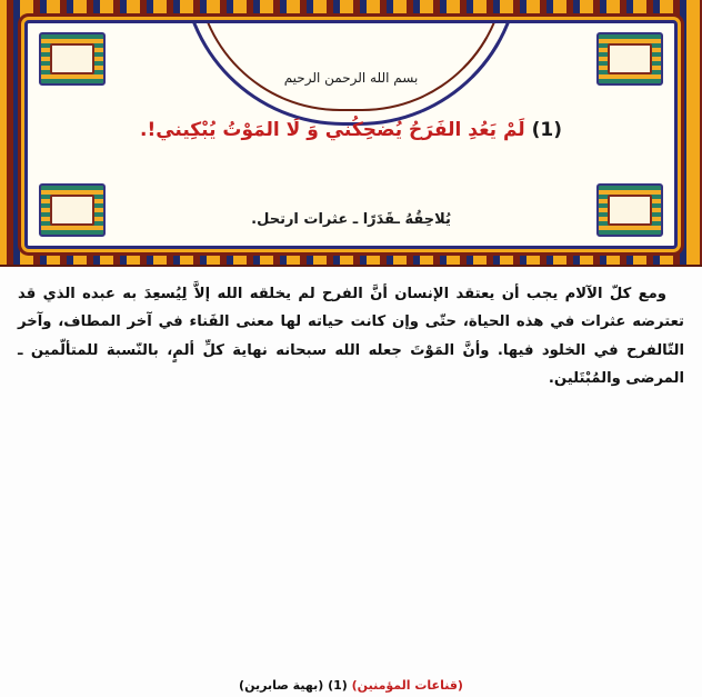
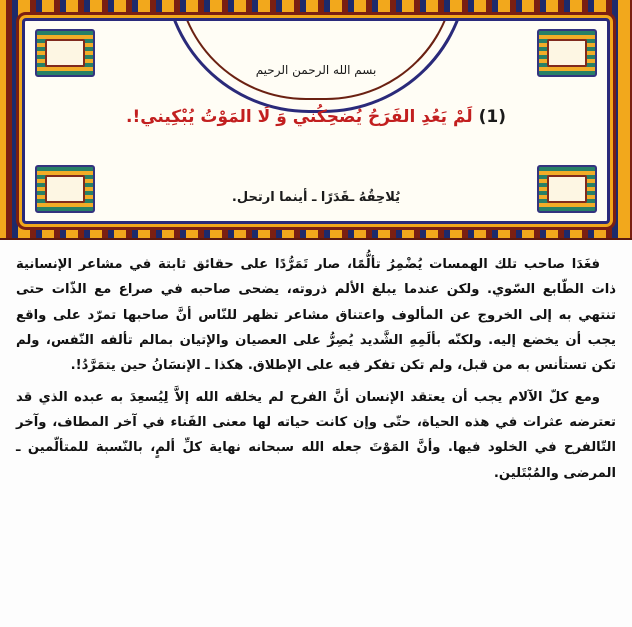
  بسم الله الرحمن الرحيم
  (1) لَمْ يَعُدِ الفَرَحُ يُضحِكُني وَ لَا المَوْتُ يُبْكِيني!.
- يُلاحِقُهُ ـقَدَرًا ـ عثرات ارتحل.
+ يُلاحِقُهُ ـقَدَرًا ـ أينما ارتحل.
+ فغَدَا صاحب تلك الهمسات يُضْمِرُ تألُّمًا، صار تَمَرُّدًا على حقائق ثابتة في مشاعر الإنسانية ذات الطّابع السّوي. ولكن عندما يبلغ الألم ذروته، يضحى صاحبه في صراع مع الذّات حتى تنتهي به إلى الخروج عن المألوف واعتناق مشاعر تظهر للنّاس أنَّ صاحبها تمرّد على واقع يجب أن يخضع إليه. ولكنّه بألَمِهِ الشَّديد يُصِرُّ على العصيان والإتيان بمالم تألفه النّفس، ولم تكن تستأنس به من قبل، ولم تكن تفكر فيه على الإطلاق. هكذا ـ الإنسَانُ حين يتمَرَّدُ!.
  ومع كلّ الآلام يجب أن يعتقد الإنسان أنَّ الفرح لم يخلقه الله إلاَّ لِيُسعِدَ به عبده الذي قد تعترضه عثرات في هذه الحياة، حتّى وإن كانت حياته لها معنى الفَناء في آخر المطاف، وآخر التّالفرح في الخلود فيها. وأنَّ المَوْتَ جعله الله سبحانه نهاية كلِّ ألمٍ، بالنّسبة للمتألّمين ـ المرضى والمُبْتَلين.
- (قناعات المؤمنين) (1) (بهية صابرين)
